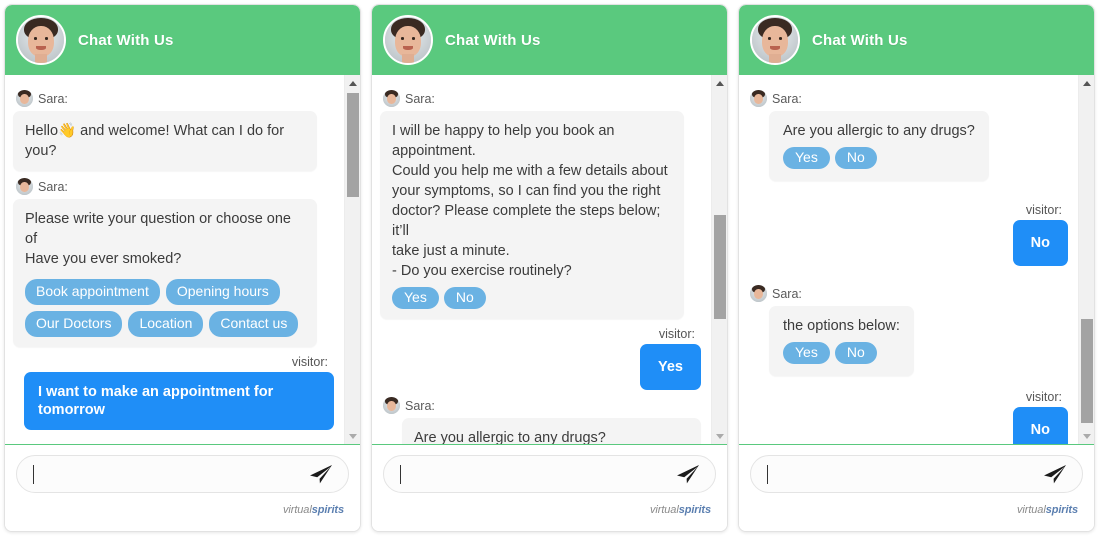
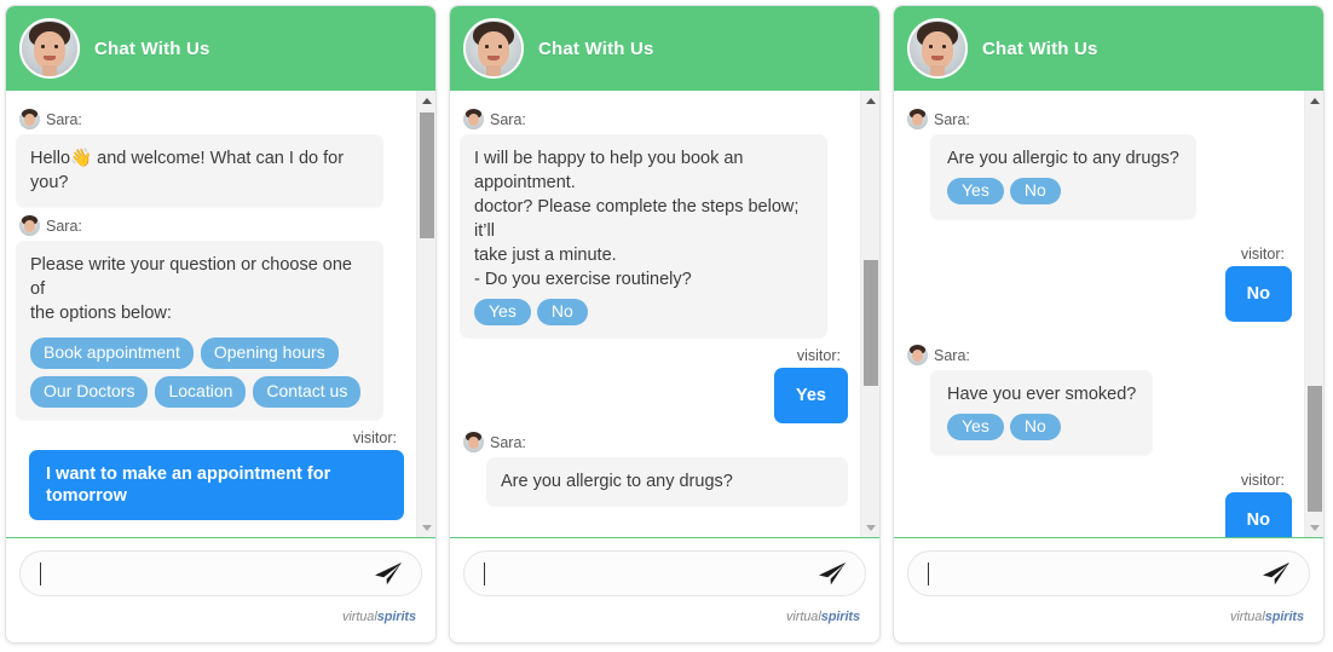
  Chat With Us
  Sara:
  Hello👋 and welcome! What can I do for you?
  Sara:
  Please write your question or choose one of
- Have you ever smoked?
+ the options below:
  Book appointment
  Opening hours
  Our Doctors
  Location
  Contact us
  visitor:
  I want to make an appointment for tomorrow
  virtualspirits
  Chat With Us
  Sara:
  I will be happy to help you book an
  appointment.
- Could you help me with a few details about
- your symptoms, so I can find you the right
  doctor? Please complete the steps below; it’ll
  take just a minute.
  - Do you exercise routinely?
  Yes
  No
  visitor:
  Yes
  Sara:
  Are you allergic to any drugs?
  virtualspirits
  Chat With Us
  Sara:
  Are you allergic to any drugs?
  Yes
  No
  visitor:
  No
  Sara:
- the options below:
+ Have you ever smoked?
  Yes
  No
  visitor:
  No
  virtualspirits
